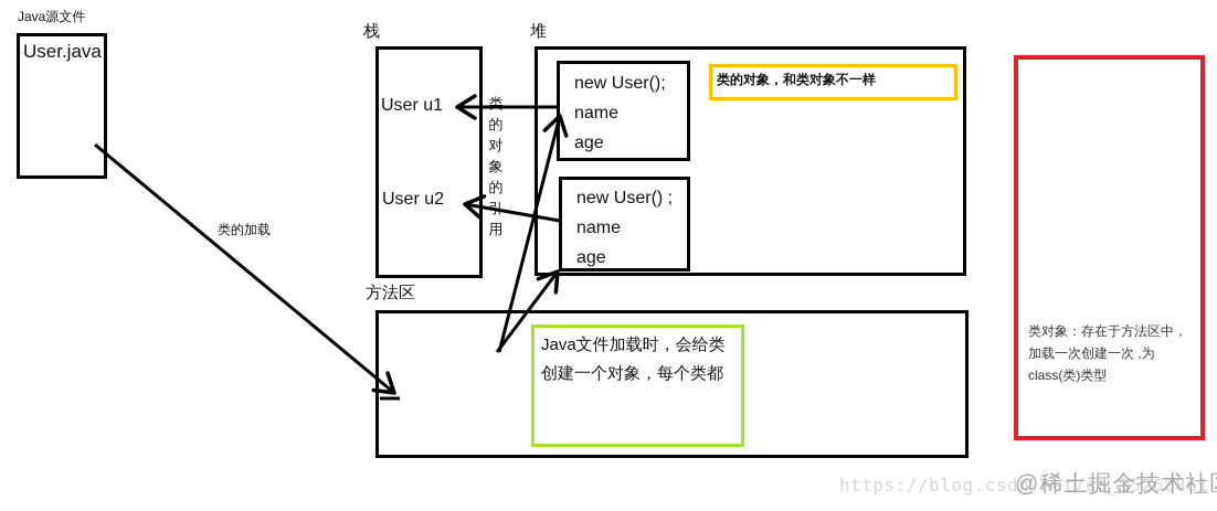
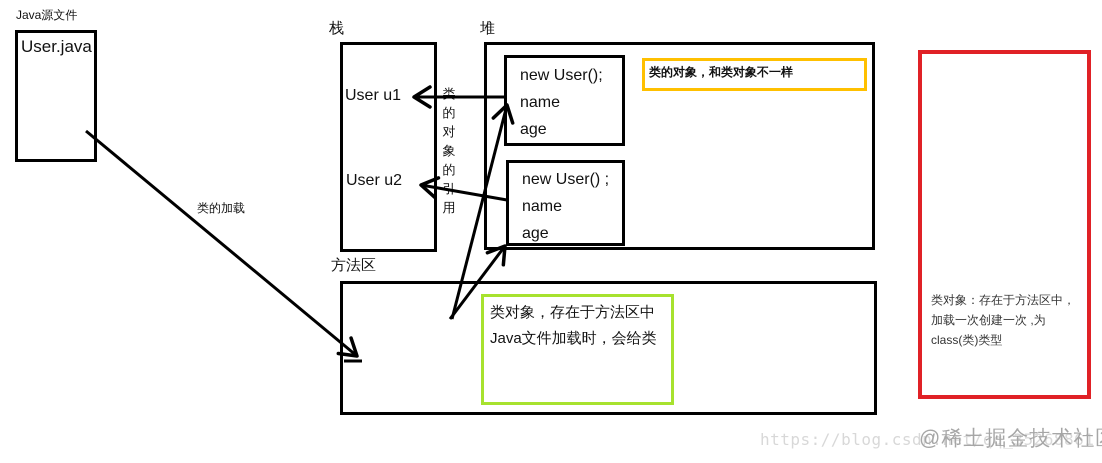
  Java源文件
  User.java
  栈
  User u1
  User u2
  类的对象的用
  堆
  new User();
  name
  age
  类的对象，和类对象不一样
  new User() ;
  name
  age
  类的加载
  方法区
+ 类对象，存在于方法区中
  Java文件加载时，会给类
- 创建一个对象，每个类都
  类对象：存在于方法区中，加载一次创建一次 ,为class(类)类型
  https://blog.csdn.net/qq_35268861
  @稀土掘金技术社
